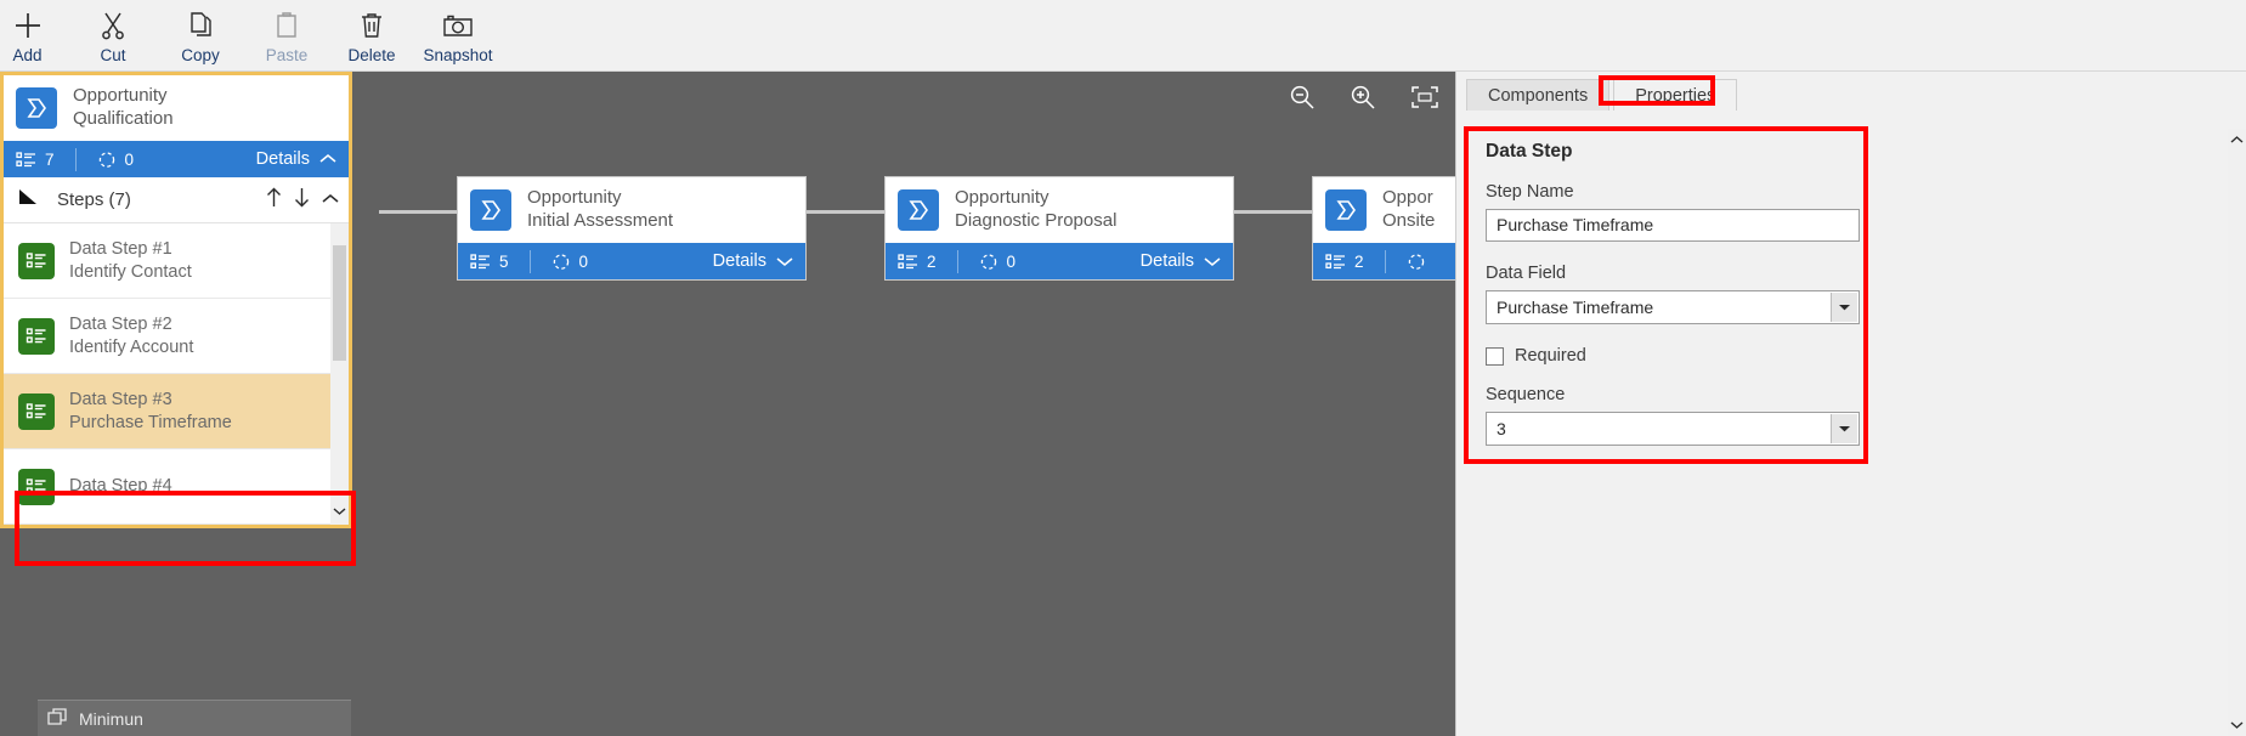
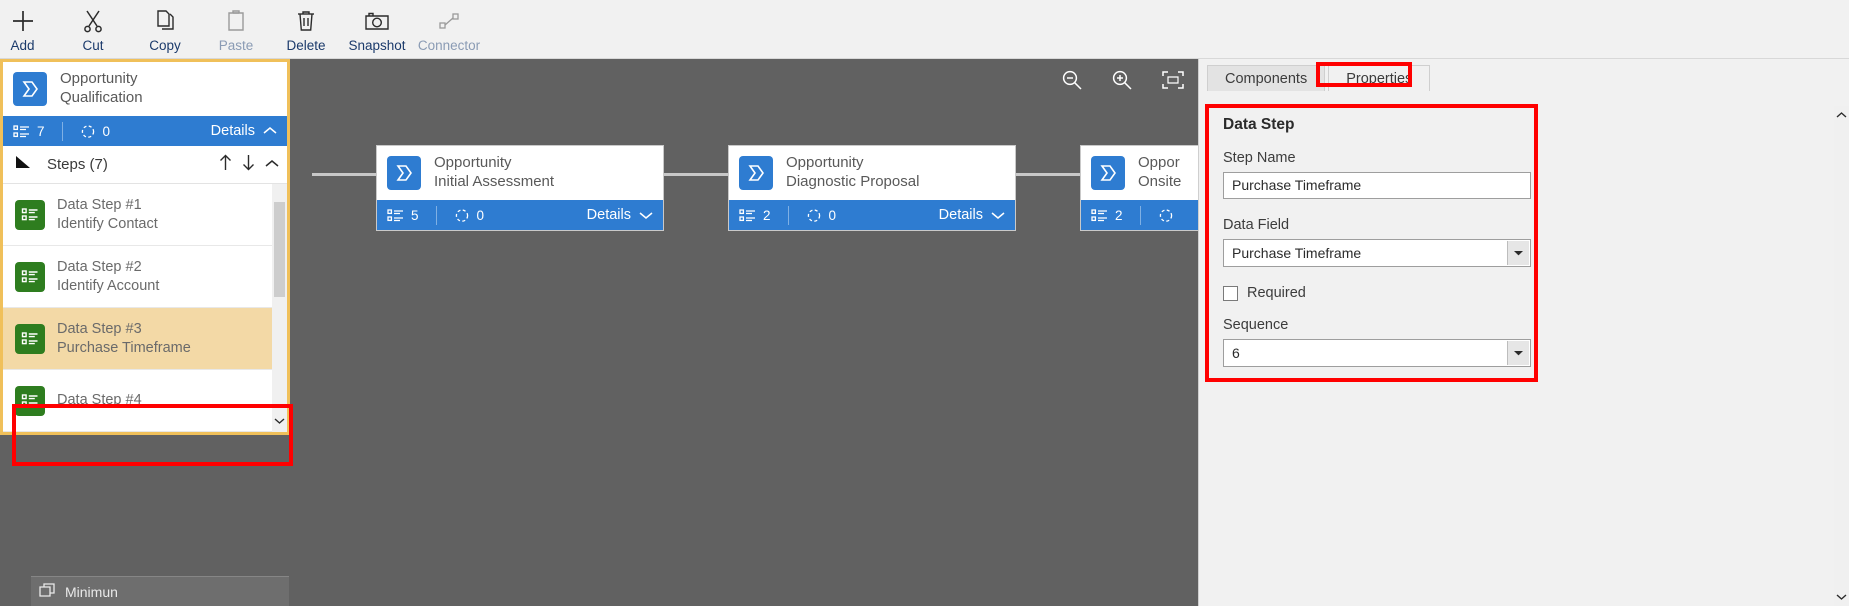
  Add
  Cut
  Copy
  Paste
  Delete
  Snapshot
+ Connector
  Opportunity
  Qualification
  7
  0
  Details
  Steps (7)
  Data Step #1
  Identify Contact
  Data Step #2
  Identify Account
  Data Step #3
  Purchase Timeframe
  Data Step #4
  Opportunity
  Initial Assessment
  5
  0
  Details
  Opportunity
  Diagnostic Proposal
  2
  0
  Details
  Oppor
  Onsite
  2
  Minimun
  Components
  Properties
  Data Step
  Step Name
  Purchase Timeframe
  Data Field
  Purchase Timeframe
  Required
  Sequence
- 3
+ 6
